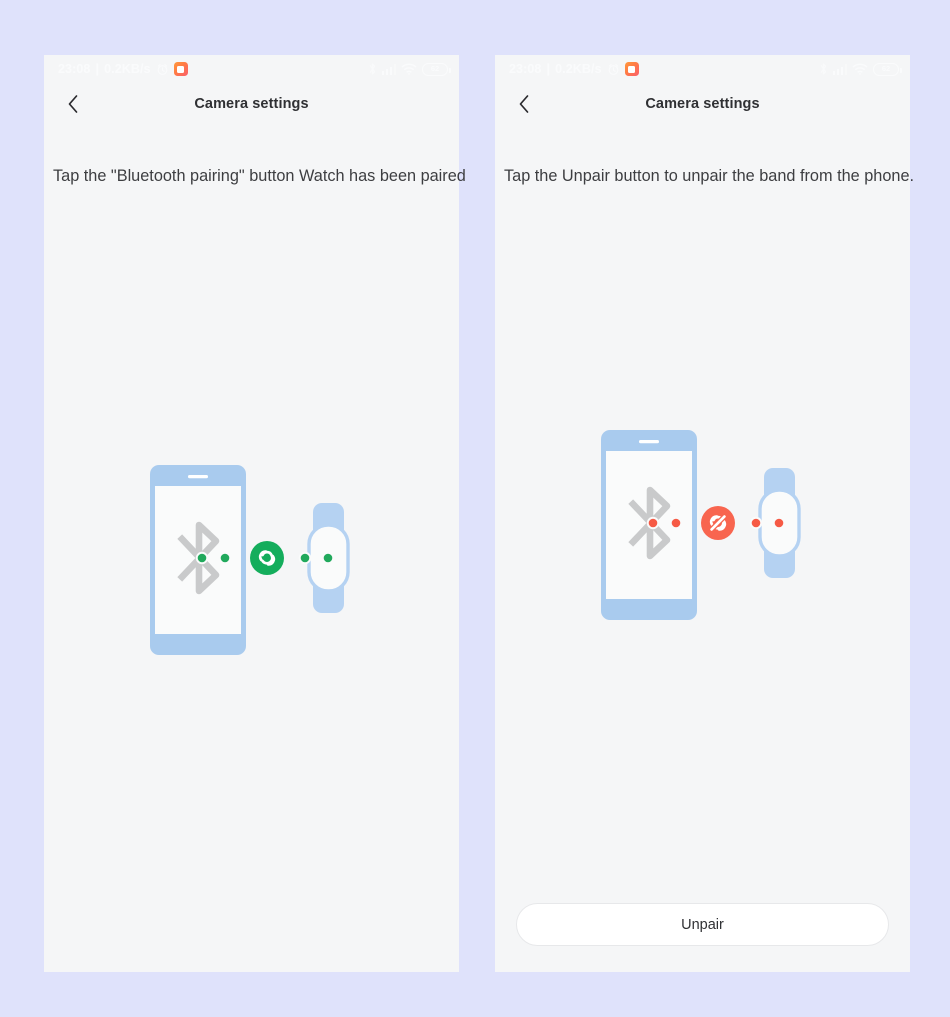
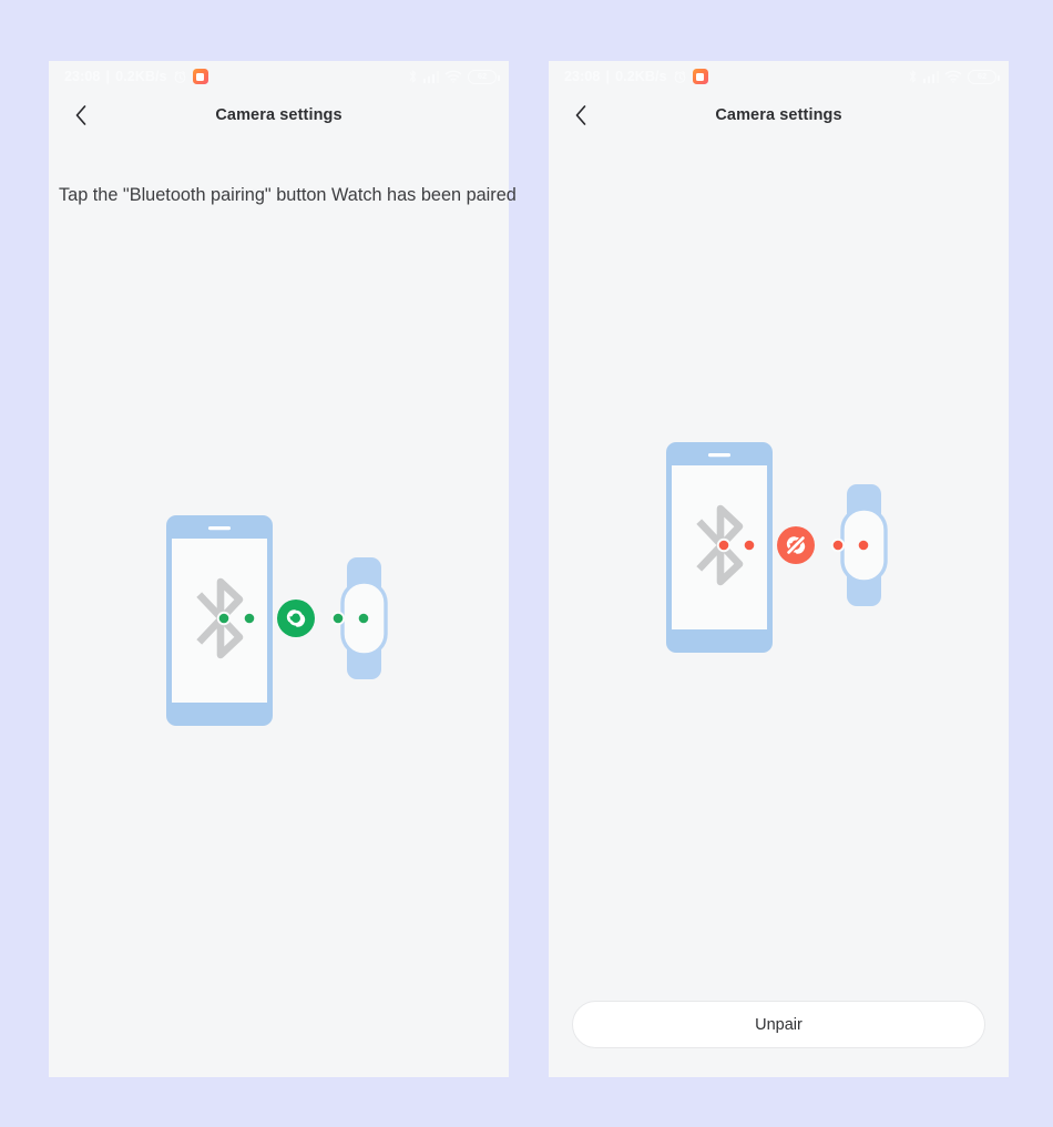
  Camera settings
  Tap the "Bluetooth pairing" button Watch has been paired
  Camera settings
- Tap the Unpair button to unpair the band from the phone.
  Unpair
